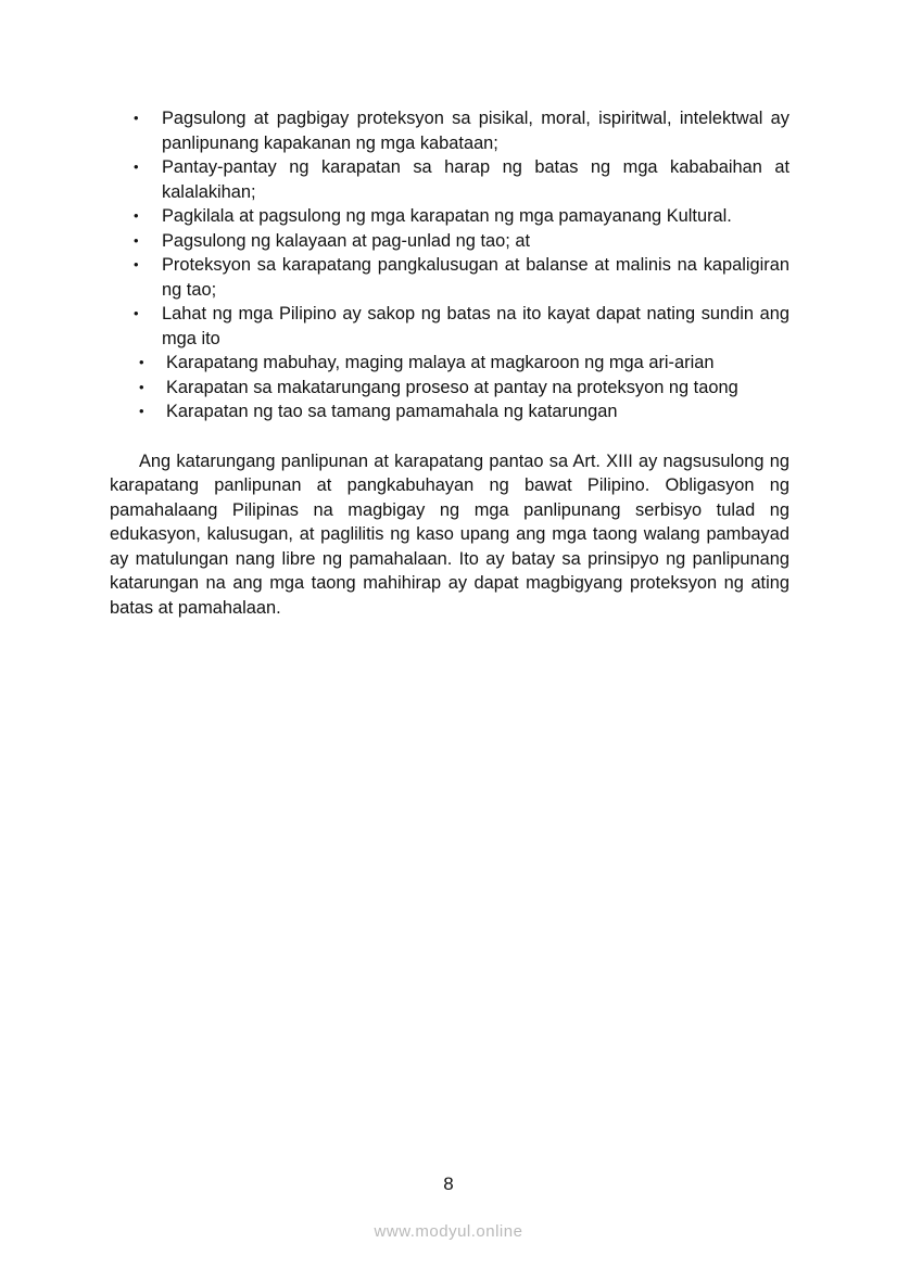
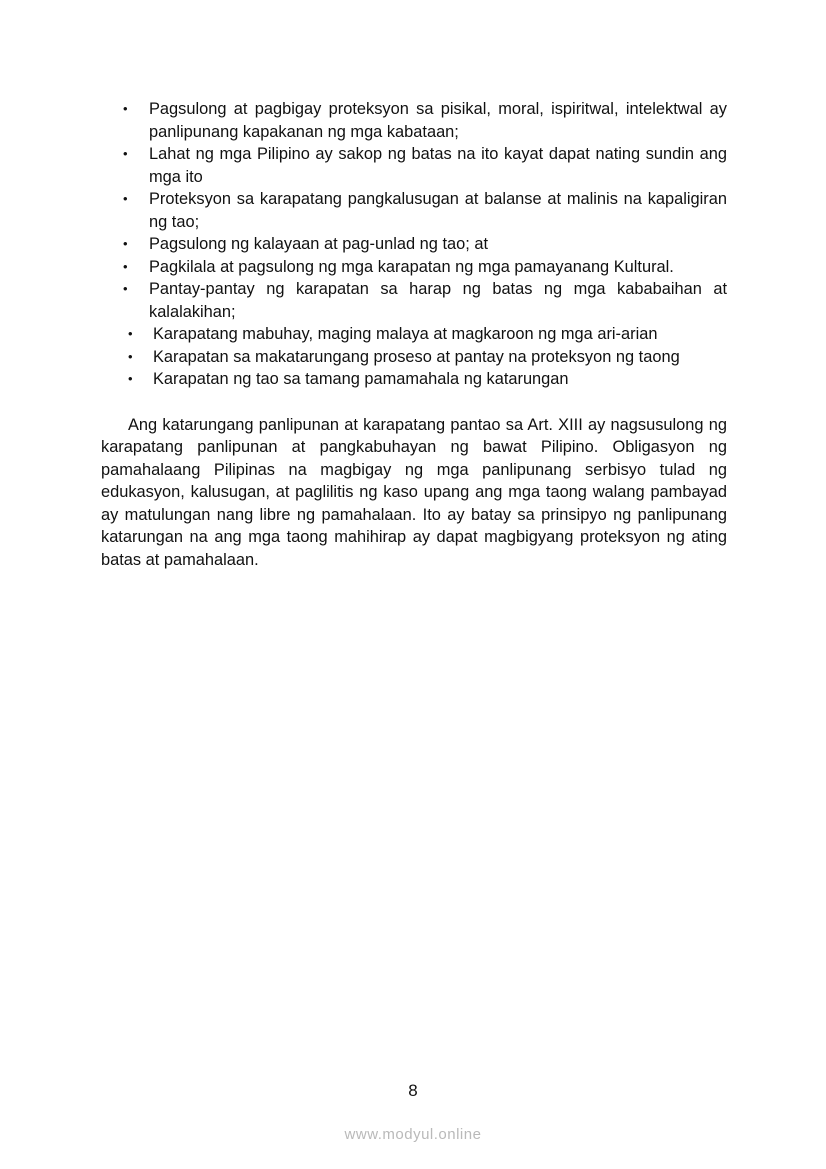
  •
  Pagsulong at pagbigay proteksyon sa pisikal, moral, ispiritwal, intelektwal ay panlipunang kapakanan ng mga kabataan;
  •
- Pantay-pantay ng karapatan sa harap ng batas ng mga kababaihan at kalalakihan;
+ Lahat ng mga Pilipino ay sakop ng batas na ito kayat dapat nating sundin ang mga ito
  •
- Pagkilala at pagsulong ng mga karapatan ng mga pamayanang Kultural.
+ Proteksyon sa karapatang pangkalusugan at balanse at malinis na kapaligiran ng tao;
  •
  Pagsulong ng kalayaan at pag-unlad ng tao; at
  •
- Proteksyon sa karapatang pangkalusugan at balanse at malinis na kapaligiran ng tao;
+ Pagkilala at pagsulong ng mga karapatan ng mga pamayanang Kultural.
  •
- Lahat ng mga Pilipino ay sakop ng batas na ito kayat dapat nating sundin ang mga ito
+ Pantay-pantay ng karapatan sa harap ng batas ng mga kababaihan at kalalakihan;
  •
  Karapatang mabuhay, maging malaya at magkaroon ng mga ari-arian
  •
  Karapatan sa makatarungang proseso at pantay na proteksyon ng taong
  •
  Karapatan ng tao sa tamang pamamahala ng katarungan
  Ang katarungang panlipunan at karapatang pantao sa Art. XIII ay nagsusulong ng karapatang panlipunan at pangkabuhayan ng bawat Pilipino. Obligasyon ng pamahalaang Pilipinas na magbigay ng mga panlipunang serbisyo tulad ng edukasyon, kalusugan, at paglilitis ng kaso upang ang mga taong walang pambayad ay matulungan nang libre ng pamahalaan. Ito ay batay sa prinsipyo ng panlipunang katarungan na ang mga taong mahihirap ay dapat magbigyang proteksyon ng ating batas at pamahalaan.
  8
  www.modyul.online
